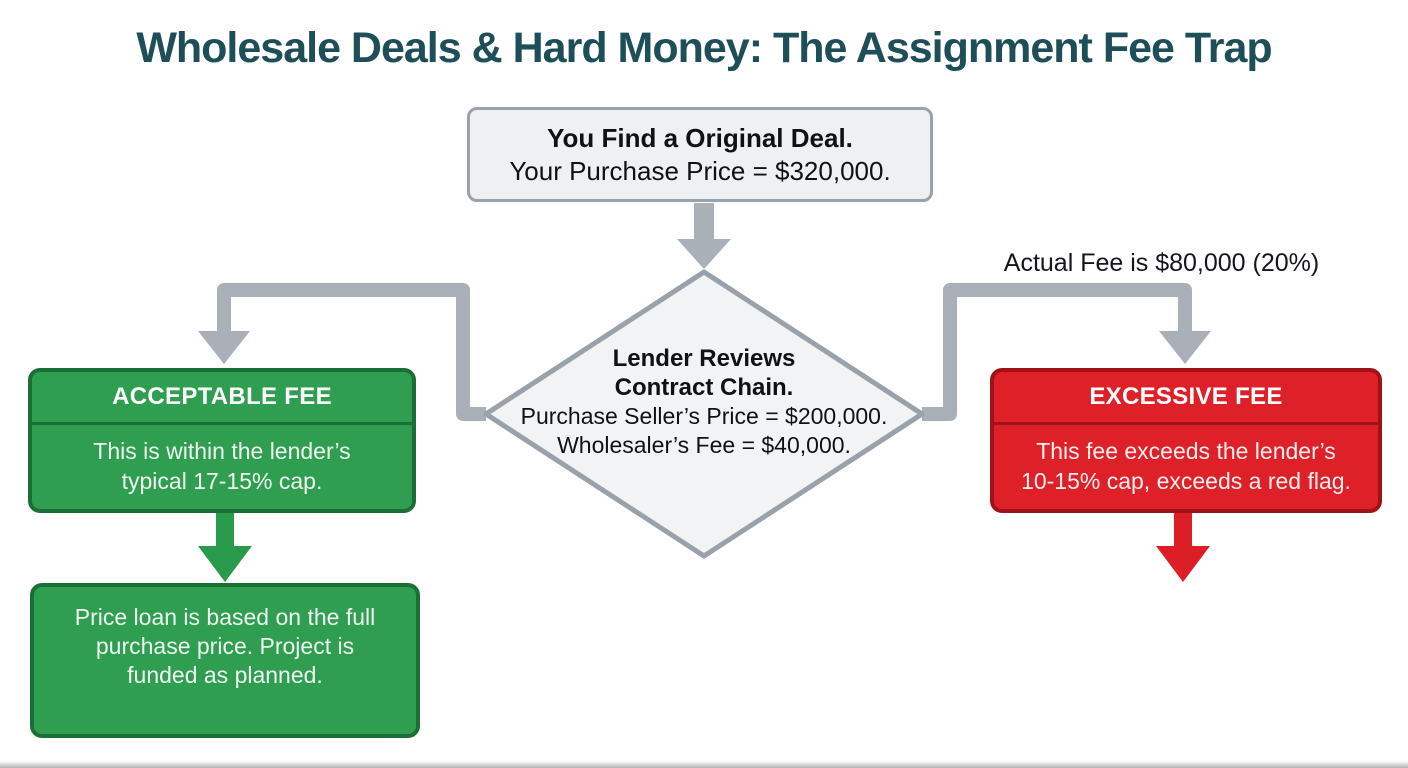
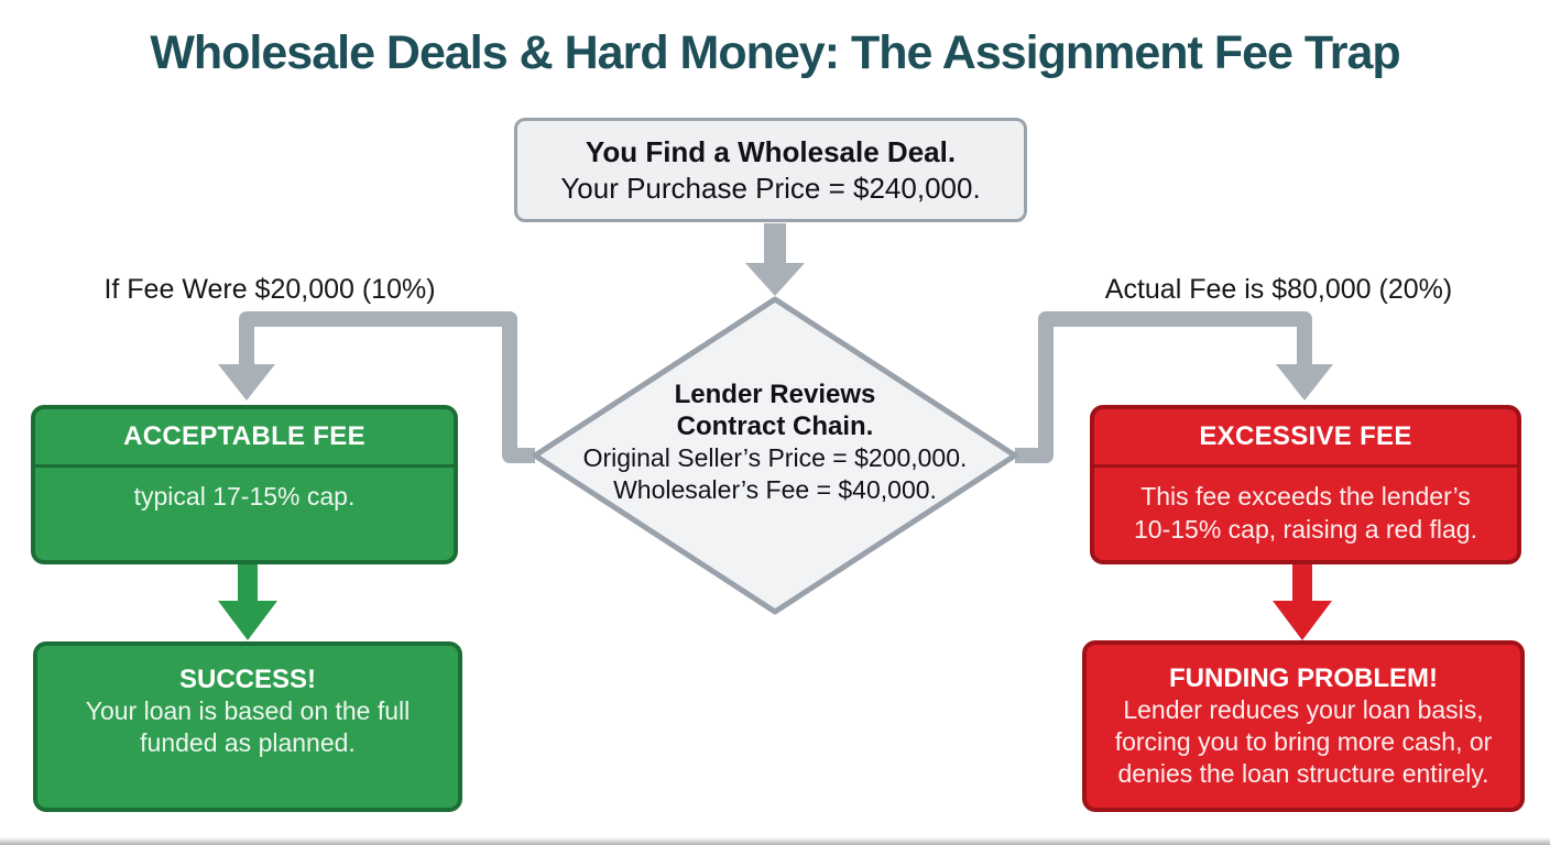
  Wholesale Deals & Hard Money: The Assignment Fee Trap
- You Find a Original Deal.
+ You Find a Wholesale Deal.
- Your Purchase Price = $320,000.
+ Your Purchase Price = $240,000.
+ If Fee Were $20,000 (10%)
  Actual Fee is $80,000 (20%)
  Lender Reviews
  Contract Chain.
- Purchase Seller’s Price = $200,000.
+ Original Seller’s Price = $200,000.
  Wholesaler’s Fee = $40,000.
  ACCEPTABLE FEE
- This is within the lender’s
  typical 17-15% cap.
  EXCESSIVE FEE
  This fee exceeds the lender’s
- 10-15% cap, exceeds a red flag.
+ 10-15% cap, raising a red flag.
+ SUCCESS!
- Price loan is based on the full
+ Your loan is based on the full
- purchase price. Project is
  funded as planned.
+ FUNDING PROBLEM!
+ Lender reduces your loan basis,
+ forcing you to bring more cash, or
+ denies the loan structure entirely.
